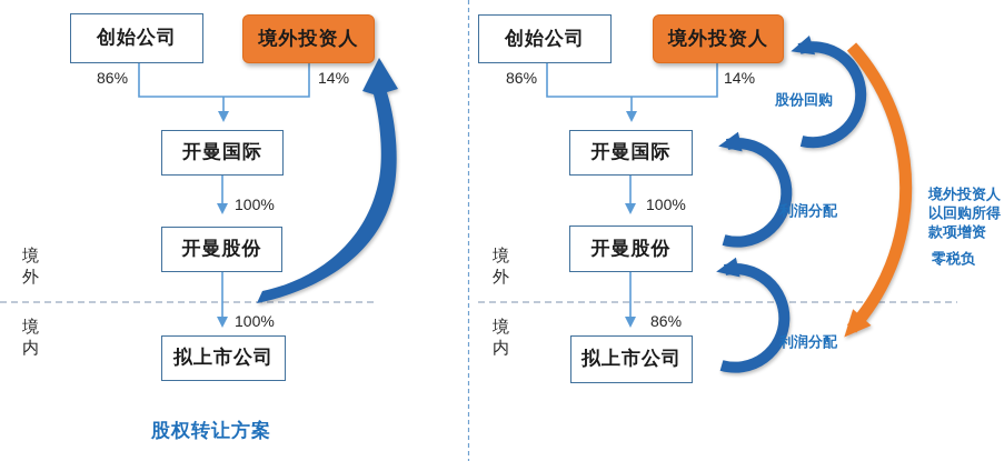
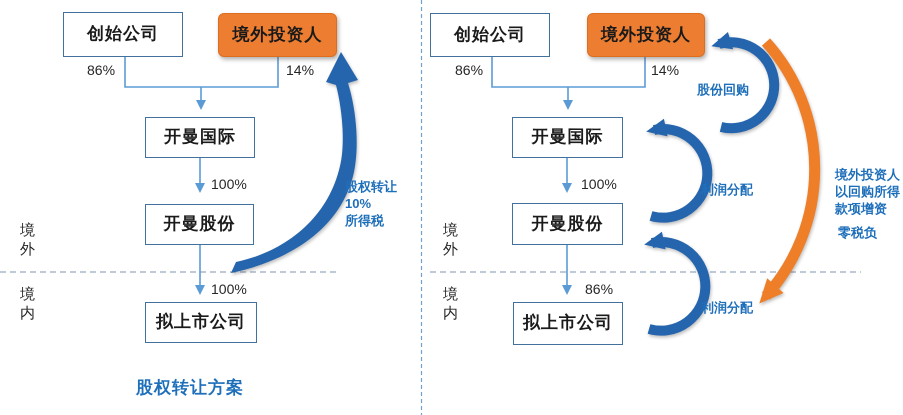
  创始公司
  境外投资人
  开曼国际
  开曼股份
  拟上市公司
  86%
  14%
  100%
  100%
  境
  外
  境
  内
+ 股权转让10%
+ 所得税
  股权转让方案
  创始公司
  境外投资人
  开曼国际
  开曼股份
  拟上市公司
  86%
  14%
  100%
  86%
  境
  外
  境
  内
  股份回购
  利润分配
  利润分配
  境外投资人
  以回购所得
  款项增资
  零税负
